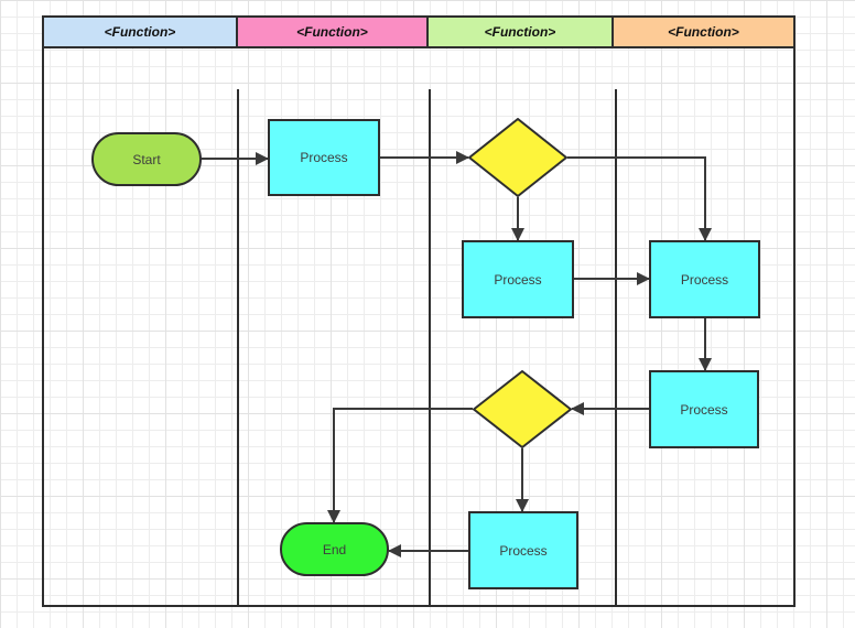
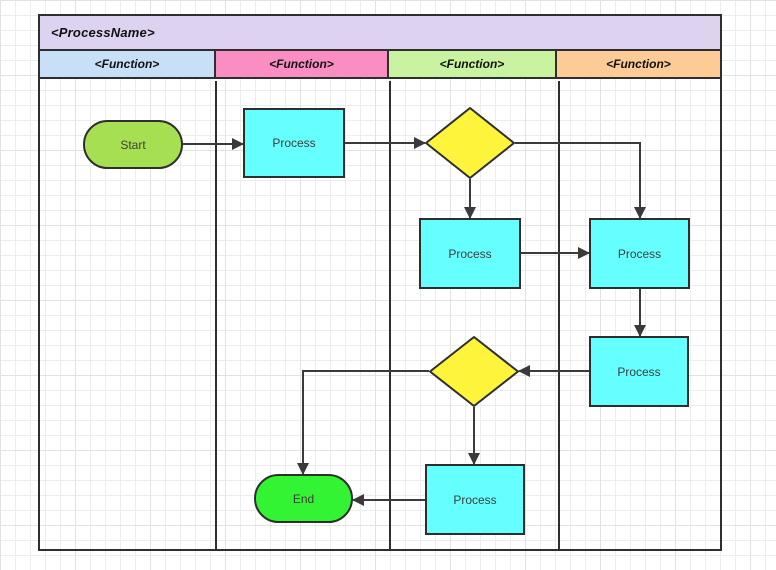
+ <ProcessName>
  <Function>
  <Function>
  <Function>
  <Function>
  Start
  Process
  Process
  Process
  Process
  Process
  End
